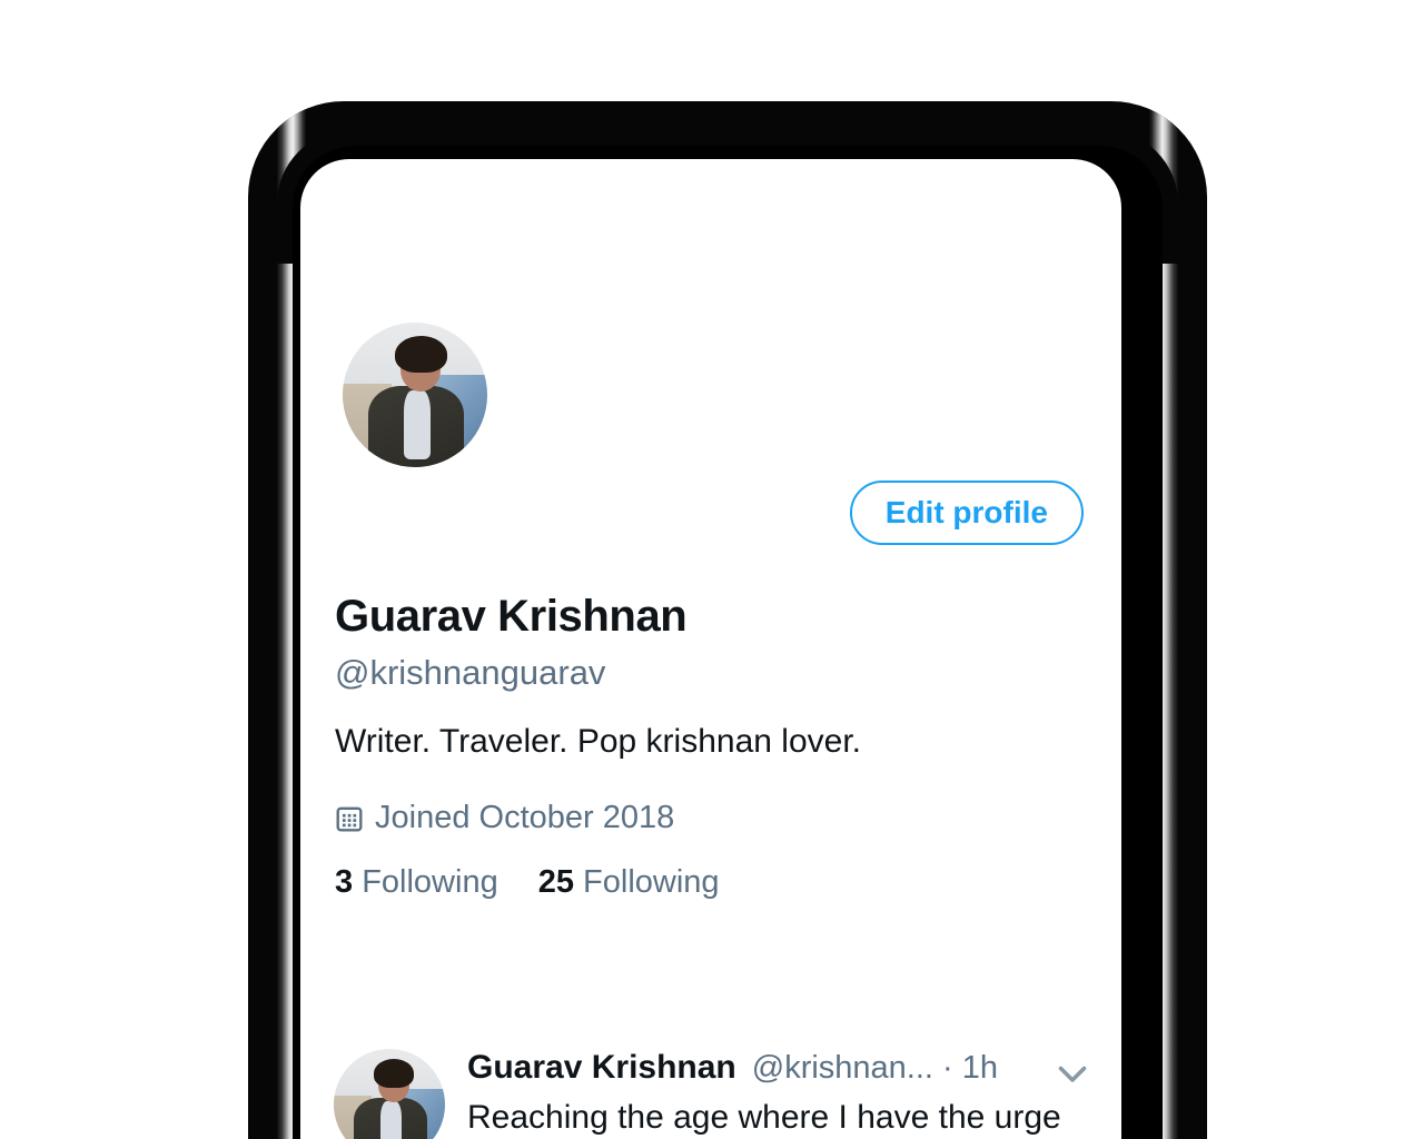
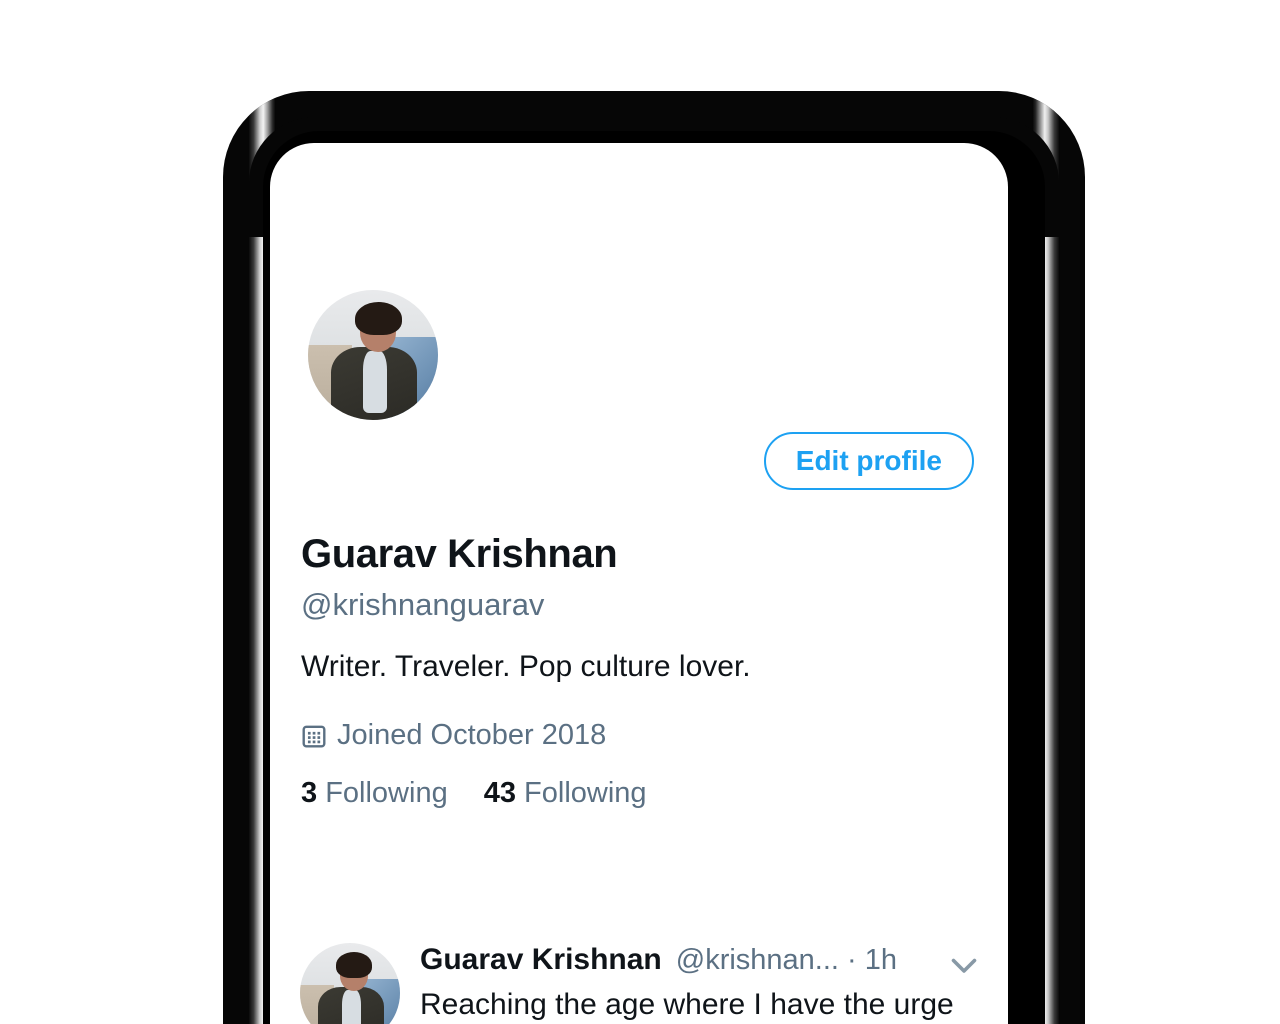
  Edit profile
  Guarav Krishnan
  @krishnanguarav
- Writer. Traveler. Pop krishnan lover.
+ Writer. Traveler. Pop culture lover.
  Joined October 2018
  3 Following
- 25 Following
+ 43 Following
  Guarav Krishnan
  @krishnan... · 1h
